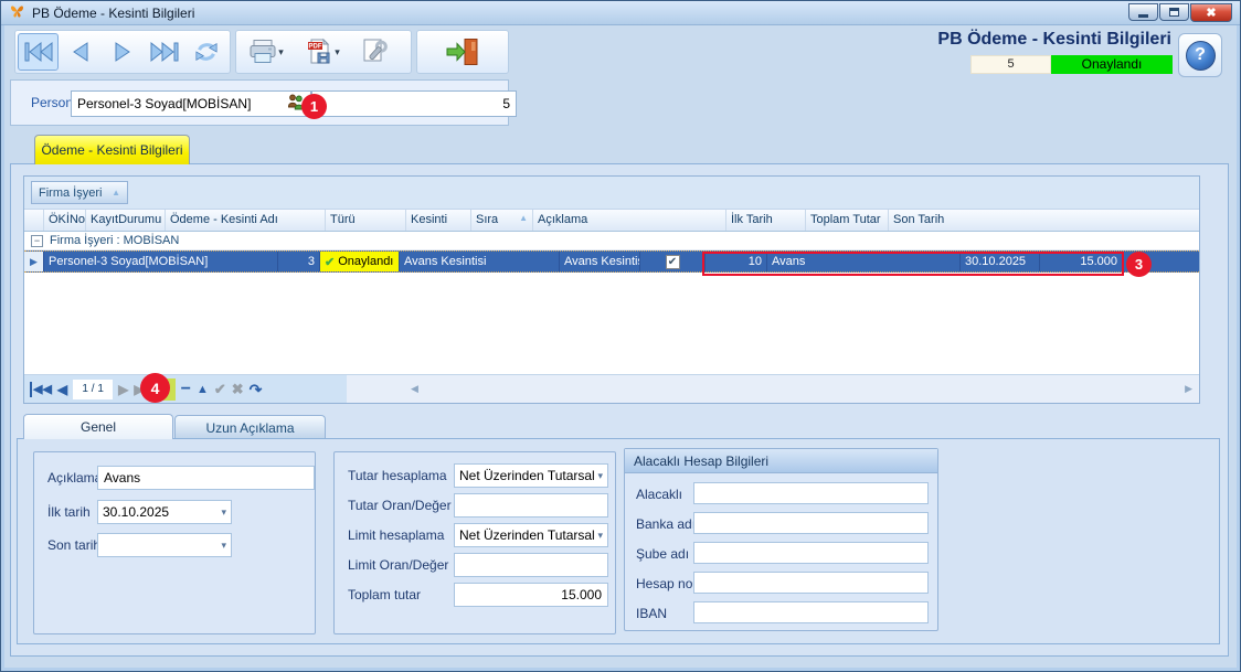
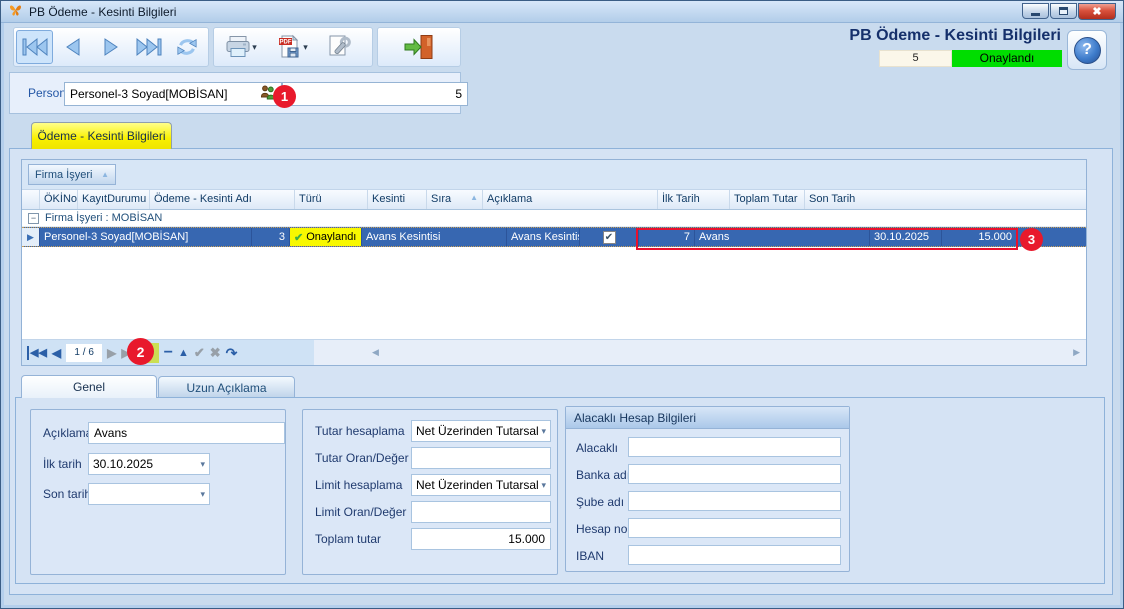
  PB Ödeme - Kesinti Bilgileri
  ✖
  ▾
  ▾
  PB Ödeme - Kesinti Bilgileri
  5
  Onaylandı
  ?
  Person
  Personel-3 Soyad[MOBİSAN]
  5
  Ödeme - Kesinti Bilgileri
  Firma İşyeri
  ▲
  ÖKİNo
  KayıtDurumu
  Ödeme - Kesinti Adı
  Türü
  Kesinti
  Sıra
  ▲
  Açıklama
  İlk Tarih
  Toplam Tutar
  Son Tarih
  −
  Firma İşyeri : MOBİSAN
  ▶
  Personel-3 Soyad[MOBİSAN]
  3
  ✔
  Onaylandı
  Avans Kesintisi
  Avans Kesinti
  ✔
- 10
+ 7
  Avans
  30.10.2025
  15.000
  ◀◀
  ◀
- 1 / 1
+ 1 / 6
  ▶
  ▶
  −
  ▲
  ✔
  ✖
  ↷
  ◀
  ▶
  Genel
  Uzun Açıklama
  Açıklam
  Avans
  İlk tarih
  30.10.2025
  ▾
  Son tari
  ▾
  Tutar hesaplama
  Net Üzerinden Tutarsal
  ▾
  Tutar Oran/Değer
  Limit hesaplama
  Net Üzerinden Tutarsal
  ▾
  Limit Oran/Değer
  Toplam tutar
  15.000
  Alacaklı Hesap Bilgileri
  Alacaklı
  Banka ad
  Şube adı
  Hesap no
  IBAN
  1
- 4
+ 2
  3
